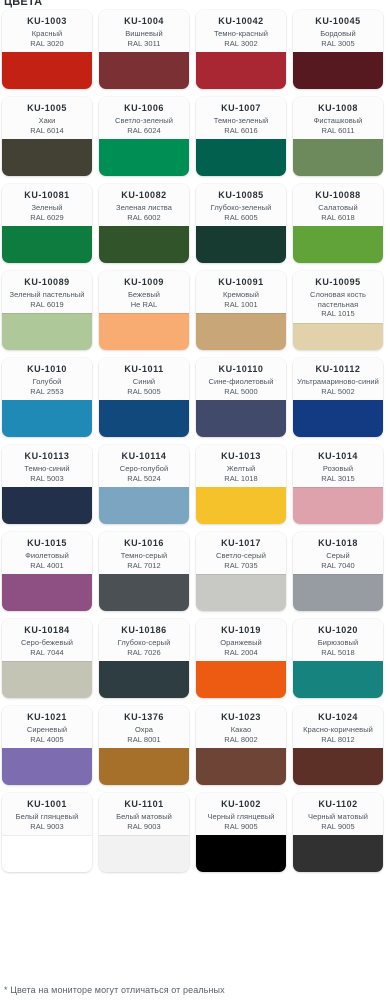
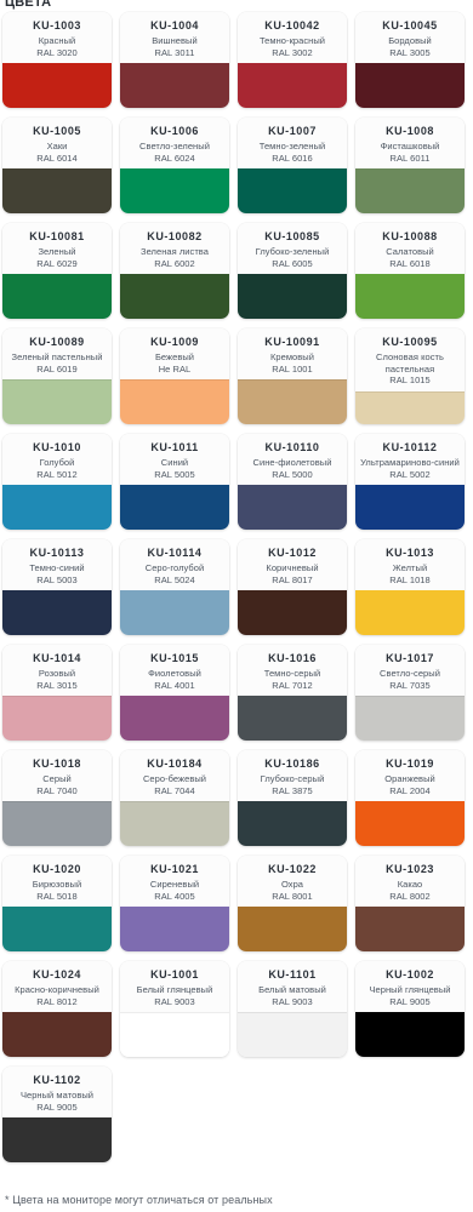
  ЦВЕТА
  KU-1003
  Красный
  RAL 3020
  KU-1004
  Вишневый
  RAL 3011
  KU-10042
  Темно-красный
  RAL 3002
  KU-10045
  Бордовый
  RAL 3005
  KU-1005
  Хаки
  RAL 6014
  KU-1006
  Светло-зеленый
  RAL 6024
  KU-1007
  Темно-зеленый
  RAL 6016
  KU-1008
  Фисташковый
  RAL 6011
  KU-10081
  Зеленый
  RAL 6029
  KU-10082
  Зеленая листва
  RAL 6002
  KU-10085
  Глубоко-зеленый
  RAL 6005
  KU-10088
  Салатовый
  RAL 6018
  KU-10089
  Зеленый пастельный
  RAL 6019
  KU-1009
  Бежевый
  Не RAL
  KU-10091
  Кремовый
  RAL 1001
  KU-10095
  Слоновая кость пастельная
  RAL 1015
  KU-1010
  Голубой
- RAL 2553
+ RAL 5012
  KU-1011
  Синий
  RAL 5005
  KU-10110
  Сине-фиолетовый
  RAL 5000
  KU-10112
  Ультрамариново-синий
  RAL 5002
  KU-10113
  Темно-синий
  RAL 5003
  KU-10114
  Серо-голубой
  RAL 5024
+ KU-1012
+ Коричневый
+ RAL 8017
  KU-1013
  Желтый
  RAL 1018
  KU-1014
  Розовый
  RAL 3015
  KU-1015
  Фиолетовый
  RAL 4001
  KU-1016
  Темно-серый
  RAL 7012
  KU-1017
  Светло-серый
  RAL 7035
  KU-1018
  Серый
  RAL 7040
  KU-10184
  Серо-бежевый
  RAL 7044
  KU-10186
  Глубоко-серый
- RAL 7026
+ RAL 3875
  KU-1019
  Оранжевый
  RAL 2004
  KU-1020
  Бирюзовый
  RAL 5018
  KU-1021
  Сиреневый
  RAL 4005
- KU-1376
+ KU-1022
  Охра
  RAL 8001
  KU-1023
  Какао
  RAL 8002
  KU-1024
  Красно-коричневый
  RAL 8012
  KU-1001
  Белый глянцевый
  RAL 9003
  KU-1101
  Белый матовый
  RAL 9003
  KU-1002
  Черный глянцевый
  RAL 9005
  KU-1102
  Черный матовый
  RAL 9005
  * Цвета на мониторе могут отличаться от реальных
